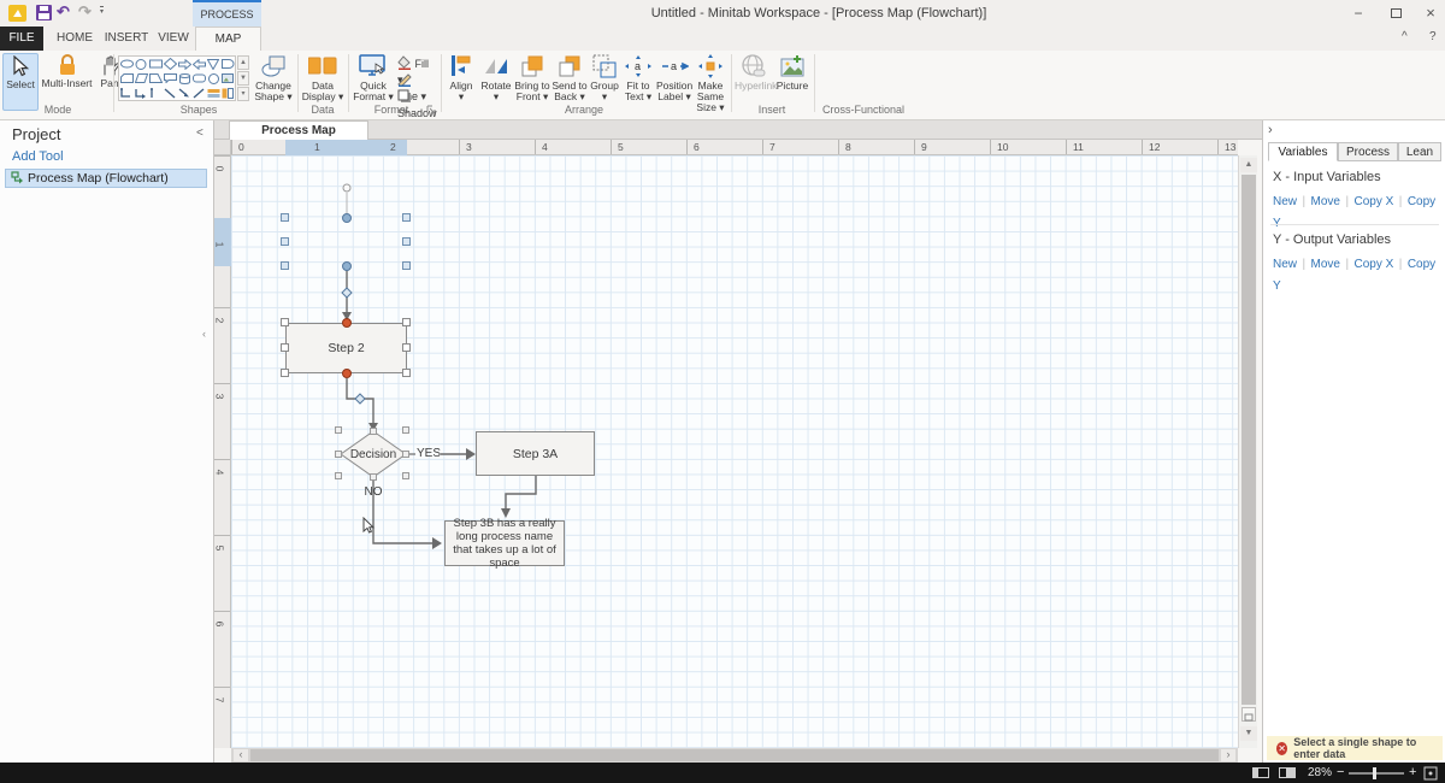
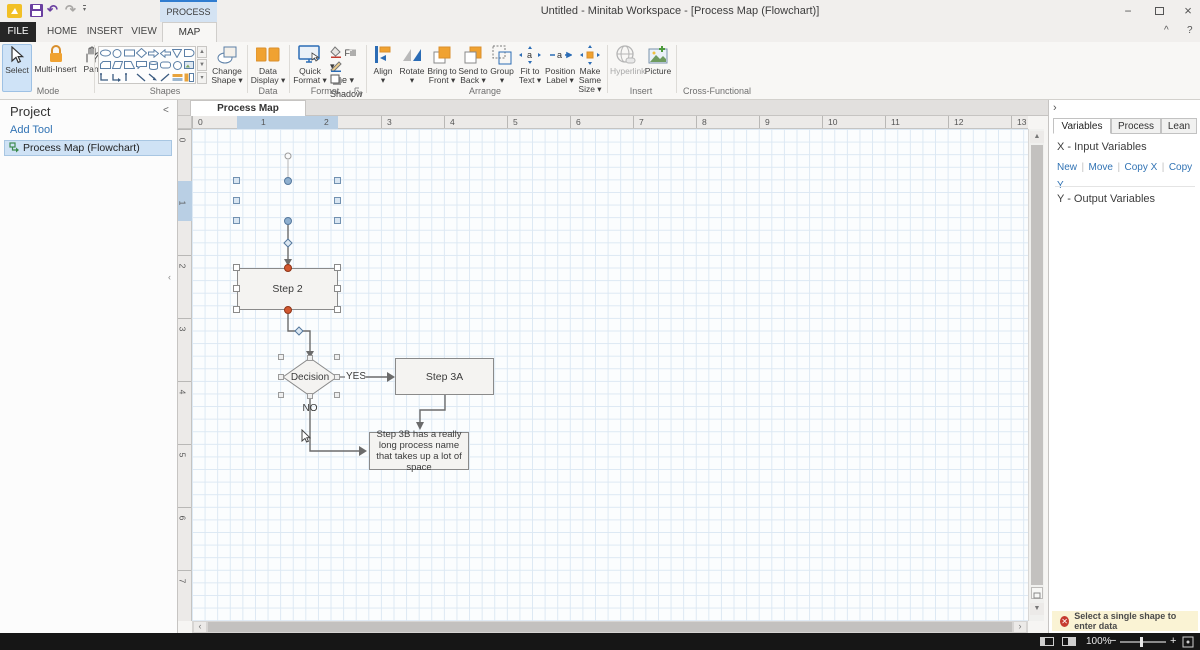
  ↶
  ↷
  PROCESS
  Untitled - Minitab Workspace - [Process Map (Flowchart)]
  −
  ×
  FILE
  HOME
  INSERT
  VIEW
  MAP
  ^
  ?
  Select
  Multi-Insert
  Pan
  Mode
  Change
  Shape ▾
  Shapes
  Data
  Display ▾
  Data
  Quick
  Format ▾
  Fill ▾
  Shado
  Format
  Align
  ▾
  Rotate
  ▾
  Bring to
  Front ▾
  Send to
  Back ▾
  Group
  ▾
  a
  Fit to
  Text ▾
  a
  Position
  Label ▾
  Make
  Same Size ▾
  Arrange
  Hyperlink
  Picture
  Insert
  Cross-Functional
  Project
  <
  Add Tool
  Process Map (Flowchart)
  ‹
  0
  1
  2
  3
  4
  5
  6
  7
  8
  9
  10
  11
  12
  13
  Step 2
  Decision
  Step 3A
  Step 3B has a really long process name that takes up a lot of space
  YES
  NO
  ‹
  ›
  ›
  Variables
  Process
  Lean
  X - Input Variables
  New | Move | Copy X | Copy
  Y - Output Variables
- New | Move | Copy X | Copy Y
  ✕
  Select a single shape to enter data
- 28%
+ 100%
  −
  +
